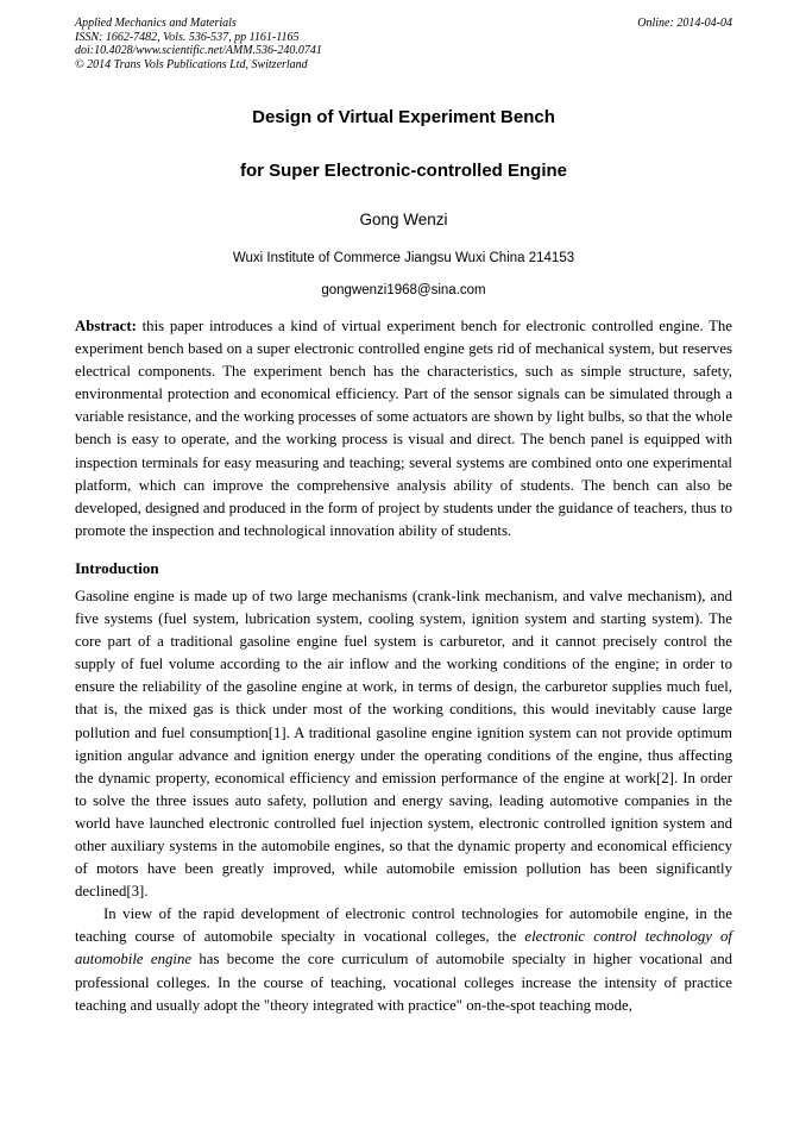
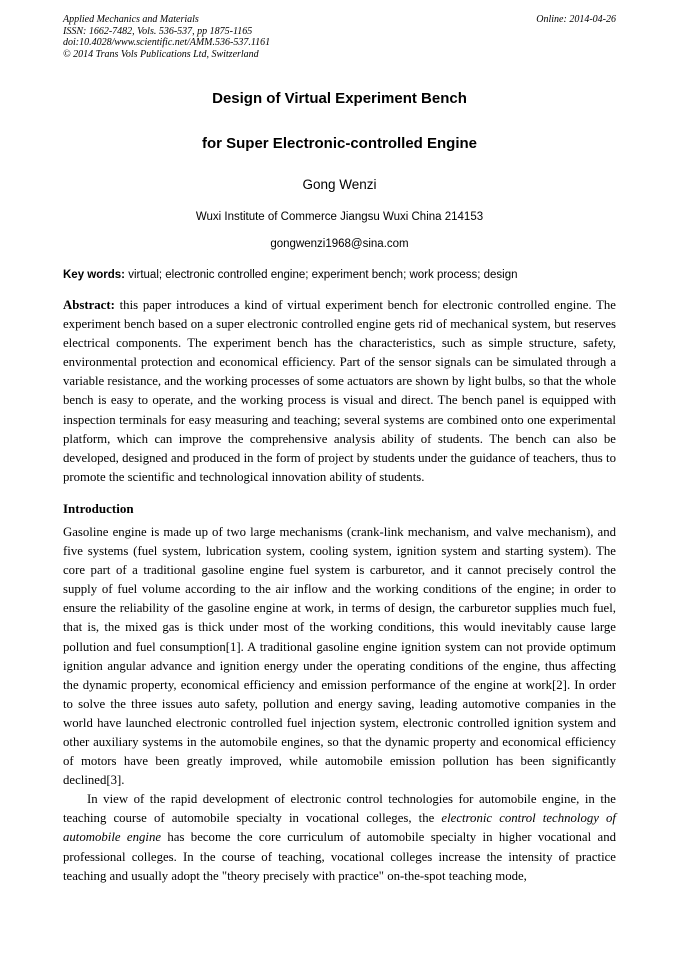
  Applied Mechanics and Materials
- ISSN: 1662-7482, Vols. 536-537, pp 1161-1165
+ ISSN: 1662-7482, Vols. 536-537, pp 1875-1165
- doi:10.4028/www.scientific.net/AMM.536-240.0741
+ doi:10.4028/www.scientific.net/AMM.536-537.1161
  © 2014 Trans Vols Publications Ltd, Switzerland
- Online: 2014-04-04
+ Online: 2014-04-26
  Design of Virtual Experiment Bench
  for Super Electronic-controlled Engine
  Gong Wenzi
  Wuxi Institute of Commerce Jiangsu Wuxi China 214153
  gongwenzi1968@sina.com
+ Key words: virtual; electronic controlled engine; experiment bench; work process; design
- Abstract: this paper introduces a kind of virtual experiment bench for electronic controlled engine. The experiment bench based on a super electronic controlled engine gets rid of mechanical system, but reserves electrical components. The experiment bench has the characteristics, such as simple structure, safety, environmental protection and economical efficiency. Part of the sensor signals can be simulated through a variable resistance, and the working processes of some actuators are shown by light bulbs, so that the whole bench is easy to operate, and the working process is visual and direct. The bench panel is equipped with inspection terminals for easy measuring and teaching; several systems are combined onto one experimental platform, which can improve the comprehensive analysis ability of students. The bench can also be developed, designed and produced in the form of project by students under the guidance of teachers, thus to promote the inspection and technological innovation ability of students.
+ Abstract: this paper introduces a kind of virtual experiment bench for electronic controlled engine. The experiment bench based on a super electronic controlled engine gets rid of mechanical system, but reserves electrical components. The experiment bench has the characteristics, such as simple structure, safety, environmental protection and economical efficiency. Part of the sensor signals can be simulated through a variable resistance, and the working processes of some actuators are shown by light bulbs, so that the whole bench is easy to operate, and the working process is visual and direct. The bench panel is equipped with inspection terminals for easy measuring and teaching; several systems are combined onto one experimental platform, which can improve the comprehensive analysis ability of students. The bench can also be developed, designed and produced in the form of project by students under the guidance of teachers, thus to promote the scientific and technological innovation ability of students.
  Introduction
  Gasoline engine is made up of two large mechanisms (crank-link mechanism, and valve mechanism), and five systems (fuel system, lubrication system, cooling system, ignition system and starting system). The core part of a traditional gasoline engine fuel system is carburetor, and it cannot precisely control the supply of fuel volume according to the air inflow and the working conditions of the engine; in order to ensure the reliability of the gasoline engine at work, in terms of design, the carburetor supplies much fuel, that is, the mixed gas is thick under most of the working conditions, this would inevitably cause large pollution and fuel consumption[1]. A traditional gasoline engine ignition system can not provide optimum ignition angular advance and ignition energy under the operating conditions of the engine, thus affecting the dynamic property, economical efficiency and emission performance of the engine at work[2]. In order to solve the three issues auto safety, pollution and energy saving, leading automotive companies in the world have launched electronic controlled fuel injection system, electronic controlled ignition system and other auxiliary systems in the automobile engines, so that the dynamic property and economical efficiency of motors have been greatly improved, while automobile emission pollution has been significantly declined[3].
- In view of the rapid development of electronic control technologies for automobile engine, in the teaching course of automobile specialty in vocational colleges, the electronic control technology of automobile engine has become the core curriculum of automobile specialty in higher vocational and professional colleges. In the course of teaching, vocational colleges increase the intensity of practice teaching and usually adopt the "theory integrated with practice" on-the-spot teaching mode,
+ In view of the rapid development of electronic control technologies for automobile engine, in the teaching course of automobile specialty in vocational colleges, the electronic control technology of automobile engine has become the core curriculum of automobile specialty in higher vocational and professional colleges. In the course of teaching, vocational colleges increase the intensity of practice teaching and usually adopt the "theory precisely with practice" on-the-spot teaching mode,
